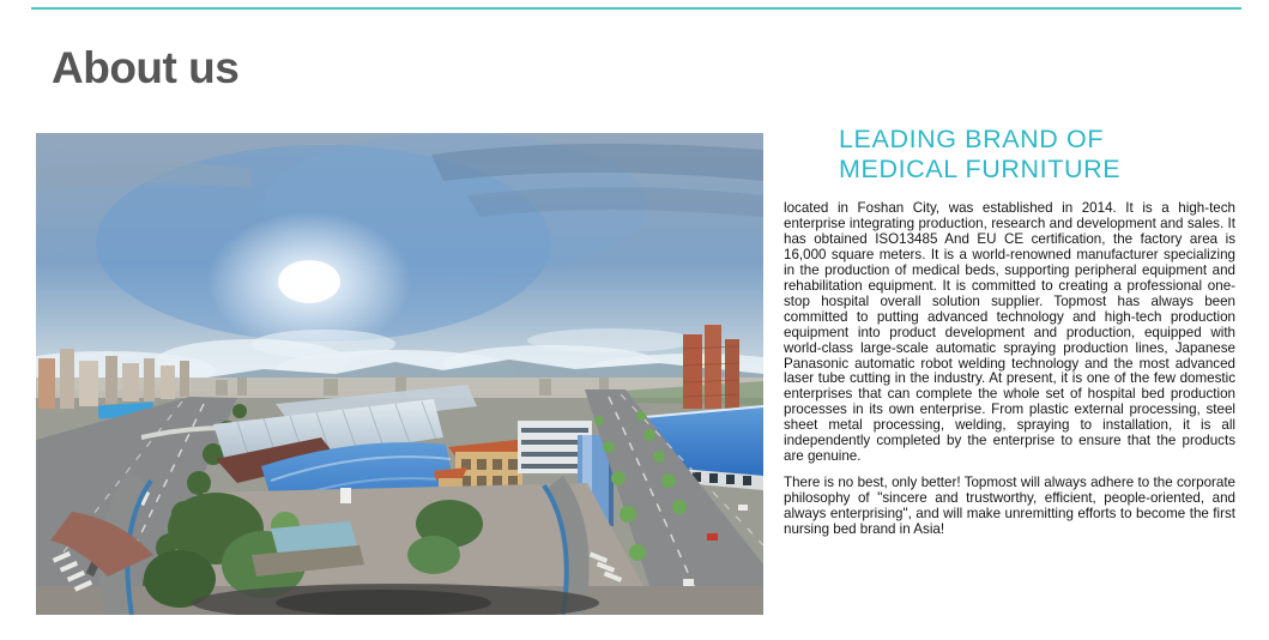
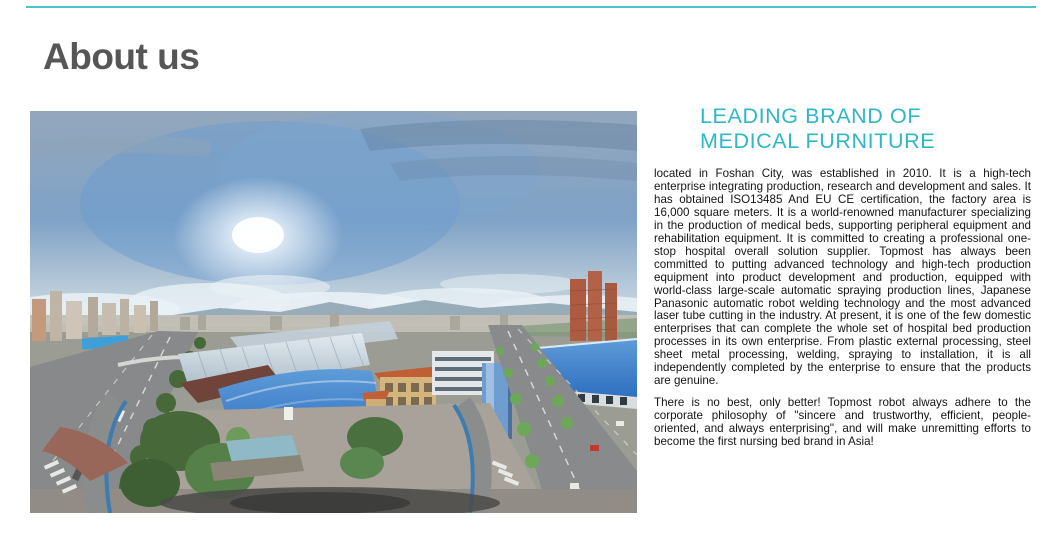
  About us
  LEADING BRAND OF
  MEDICAL FURNITURE
- located in Foshan City, was established in 2014. It is a high-tech enterprise integrating production, research and development and sales. It has obtained ISO13485 And EU CE certification, the factory area is 16,000 square meters. It is a world-renowned manufacturer specializing in the production of medical beds, supporting peripheral equipment and rehabilitation equipment. It is committed to creating a professional one-stop hospital overall solution supplier. Topmost has always been committed to putting advanced technology and high-tech production equipment into product development and production, equipped with world-class large-scale automatic spraying production lines, Japanese Panasonic automatic robot welding technology and the most advanced laser tube cutting in the industry. At present, it is one of the few domestic enterprises that can complete the whole set of hospital bed production processes in its own enterprise. From plastic external processing, steel sheet metal processing, welding, spraying to installation, it is all independently completed by the enterprise to ensure that the products are genuine.
+ located in Foshan City, was established in 2010. It is a high-tech enterprise integrating production, research and development and sales. It has obtained ISO13485 And EU CE certification, the factory area is 16,000 square meters. It is a world-renowned manufacturer specializing in the production of medical beds, supporting peripheral equipment and rehabilitation equipment. It is committed to creating a professional one-stop hospital overall solution supplier. Topmost has always been committed to putting advanced technology and high-tech production equipment into product development and production, equipped with world-class large-scale automatic spraying production lines, Japanese Panasonic automatic robot welding technology and the most advanced laser tube cutting in the industry. At present, it is one of the few domestic enterprises that can complete the whole set of hospital bed production processes in its own enterprise. From plastic external processing, steel sheet metal processing, welding, spraying to installation, it is all independently completed by the enterprise to ensure that the products are genuine.
- There is no best, only better! Topmost will always adhere to the corporate philosophy of "sincere and trustworthy, efficient, people-oriented, and always enterprising", and will make unremitting efforts to become the first nursing bed brand in Asia!
+ There is no best, only better! Topmost robot always adhere to the corporate philosophy of "sincere and trustworthy, efficient, people-oriented, and always enterprising", and will make unremitting efforts to become the first nursing bed brand in Asia!
